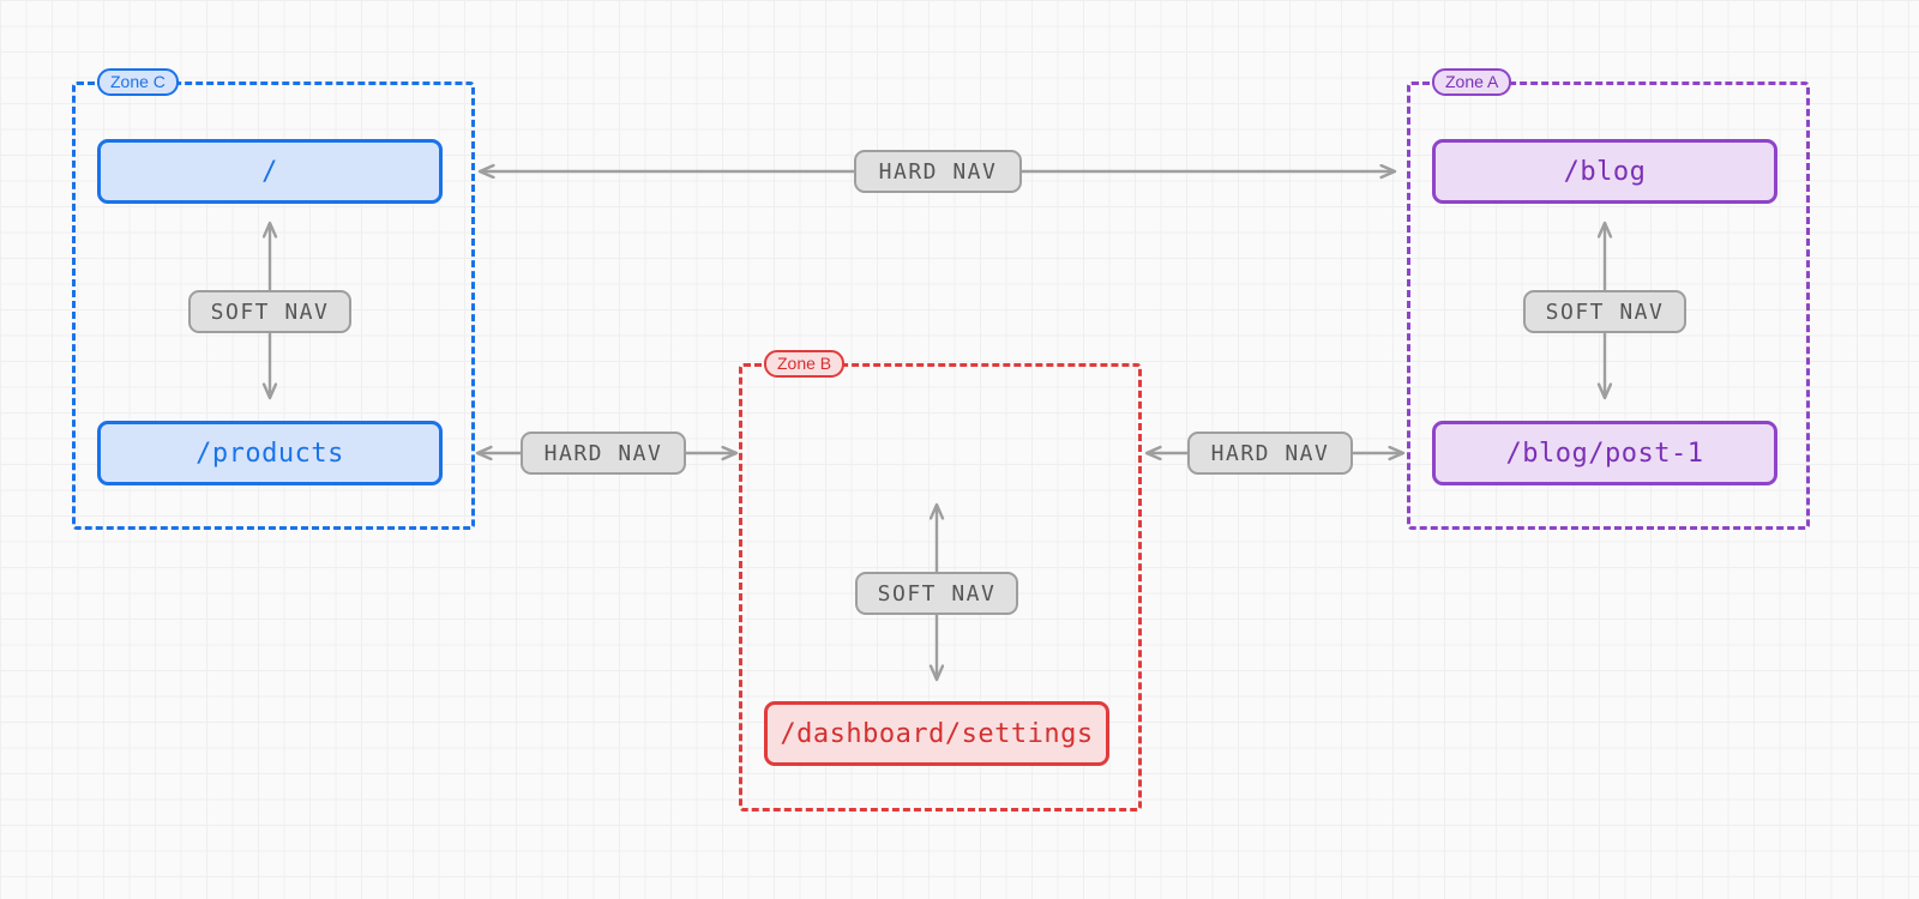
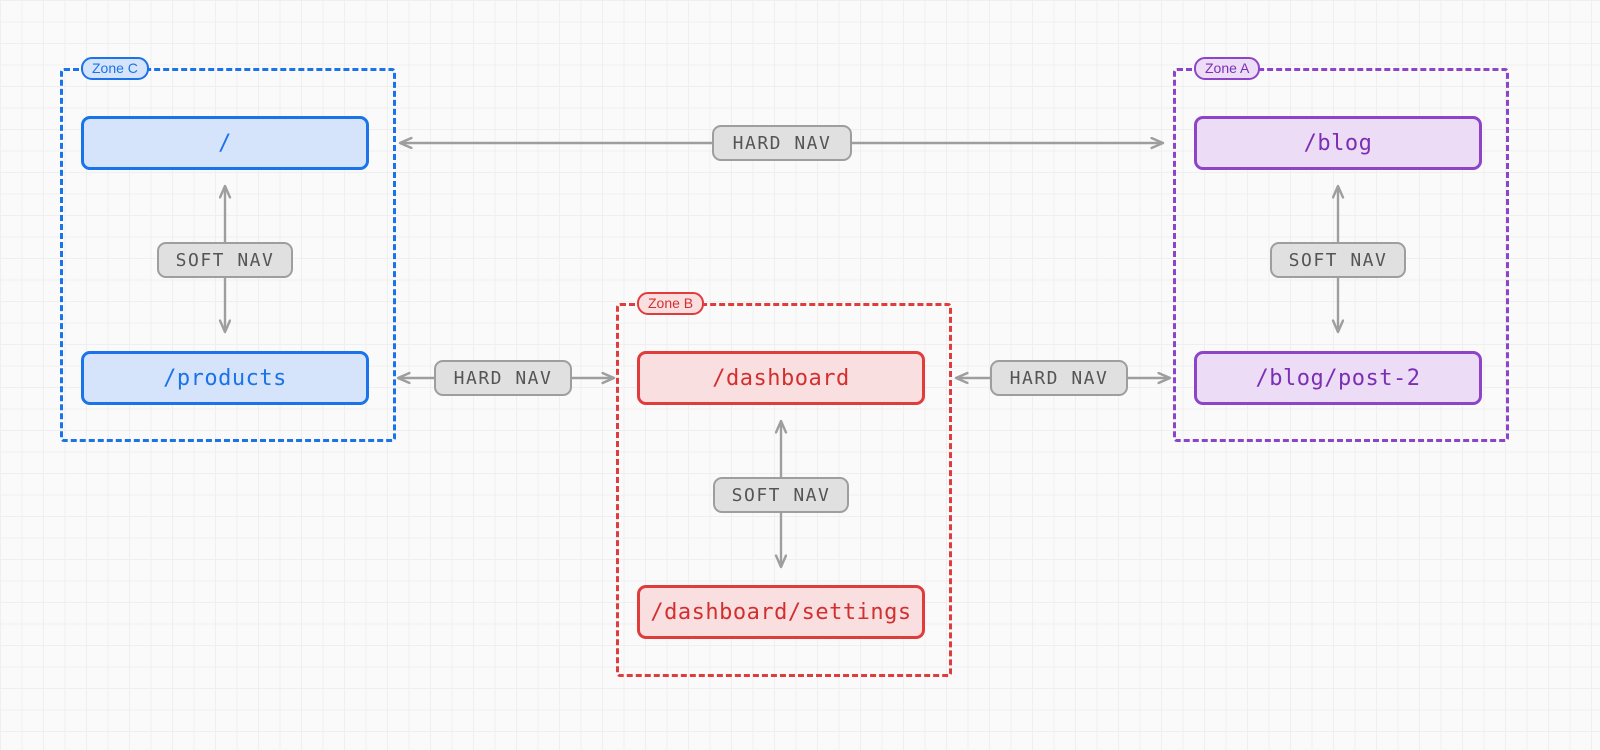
  Zone C
  /
  /products
  SOFT NAV
  Zone B
+ /dashboard
  /dashboard/settings
  SOFT NAV
  Zone A
  /blog
- /blog/post-1
+ /blog/post-2
  SOFT NAV
  HARD NAV
  HARD NAV
  HARD NAV
